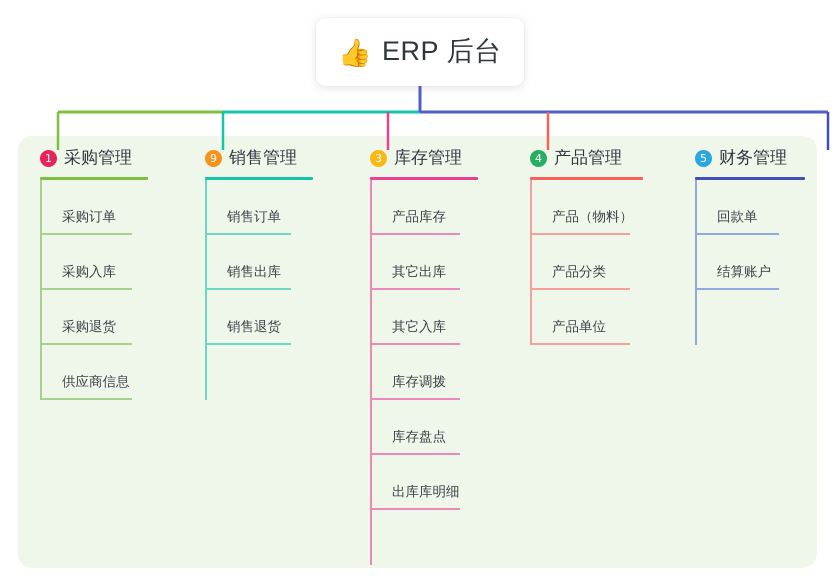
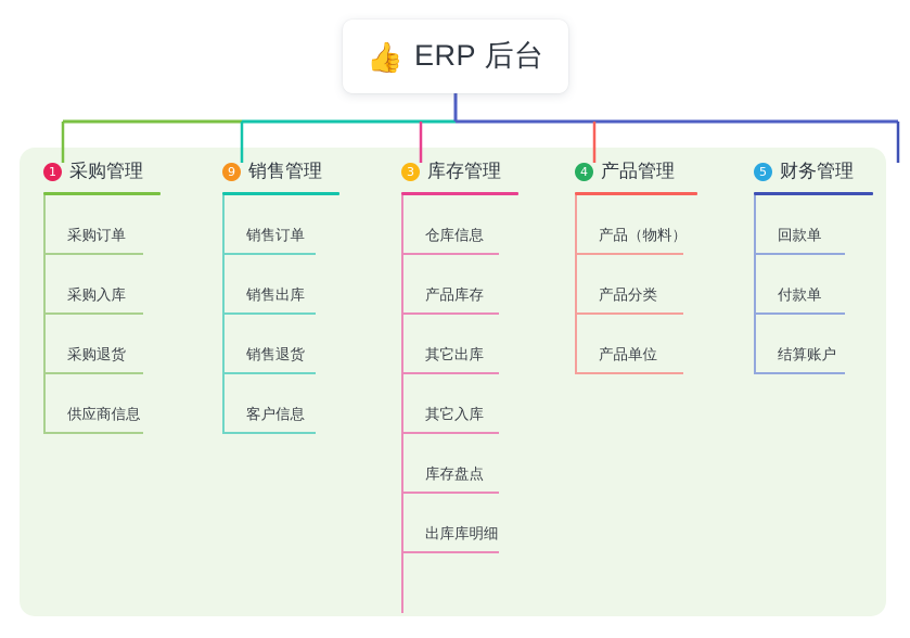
  👍
  ERP 后台
  1
  采购管理
  采购订单
  采购入库
  采购退货
  供应商信息
  9
  销售管理
  销售订单
  销售出库
  销售退货
+ 客户信息
  3
  库存管理
+ 仓库信息
  产品库存
  其它出库
  其它入库
- 库存调拨
  库存盘点
  出库库明细
  4
  产品管理
  产品（物料）
  产品分类
  产品单位
  5
  财务管理
  回款单
+ 付款单
  结算账户
